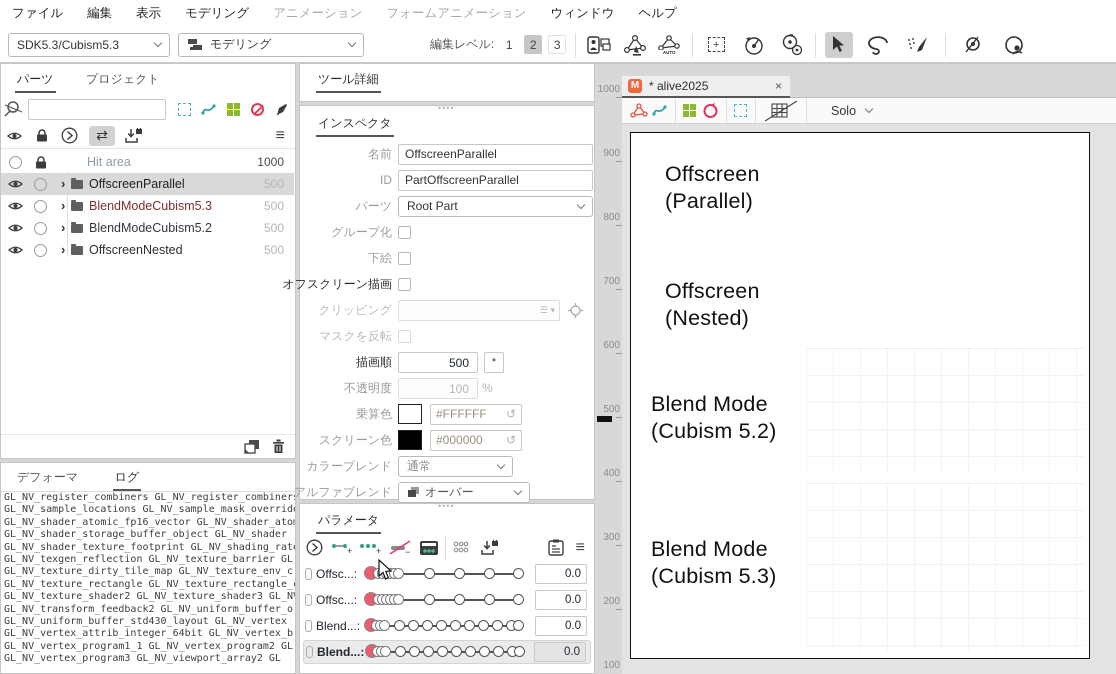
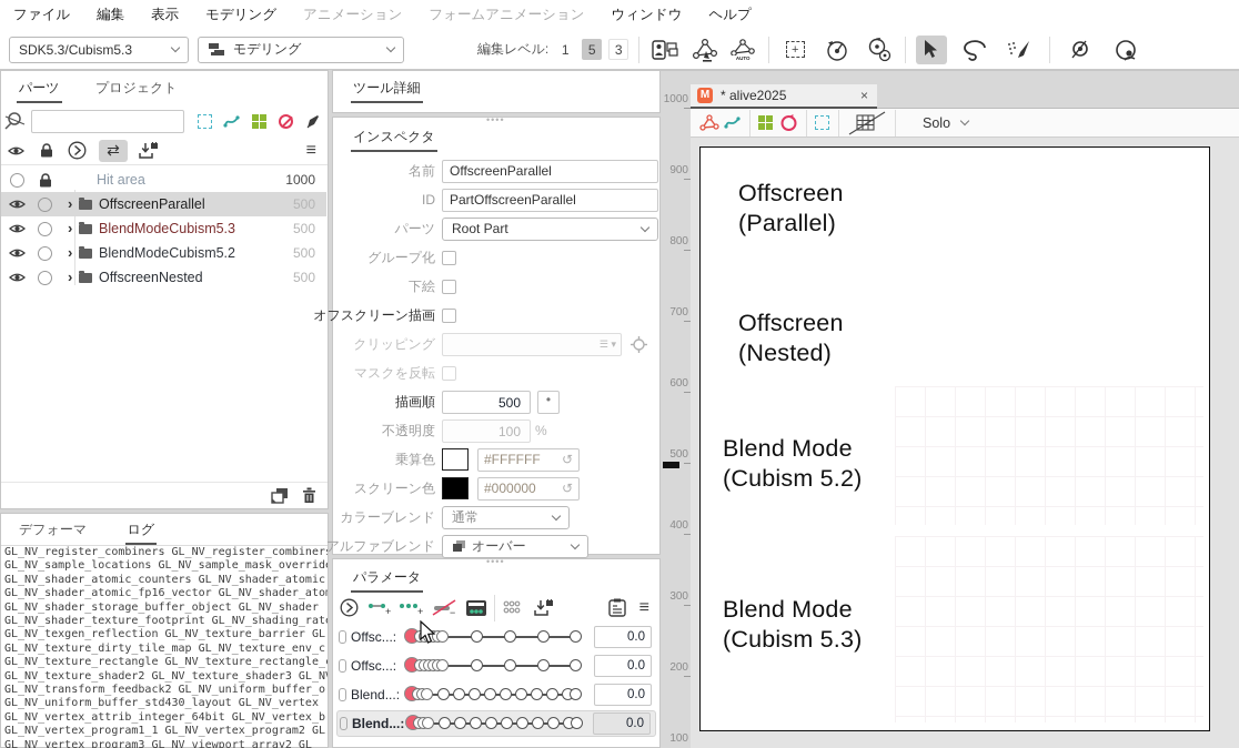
  ファイル
  編集
  表示
  モデリング
  アニメーション
  フォームアニメーション
  ウィンドウ
  ヘルプ
  SDK5.3/Cubism5.3
  モデリング
  編集レベル:
  1
- 2
+ 5
  3
  +
  パーツ プロジェクト
  ⇄
  ≡
  Hit area
  1000
  ›
  OffscreenParallel
  500
  ›
  BlendModeCubism5.3
  500
  ›
  BlendModeCubism5.2
  500
  ›
  OffscreenNested
  500
  デフォーマ ログ
  GL_NV_register_combiners GL_NV_register_combiner
  GL_NV_sample_locations GL_NV_sample_mask_overrid
+ GL_NV_shader_atomic_counters GL_NV_shader_atomic
  GL_NV_shader_atomic_fp16_vector GL_NV_shader_ato
  GL_NV_shader_storage_buffer_object GL_NV_shader
  GL_NV_shader_texture_footprint GL_NV_shading_rat
  GL_NV_texgen_reflection GL_NV_texture_barrier GL
  GL_NV_texture_dirty_tile_map GL_NV_texture_env_c
  GL_NV_texture_rectangle GL_NV_texture_rectangle_
  GL_NV_texture_shader2 GL_NV_texture_shader3 GL_N
  GL_NV_transform_feedback2 GL_NV_uniform_buffer_o
  GL_NV_uniform_buffer_std430_layout GL_NV_vertex
  GL_NV_vertex_attrib_integer_64bit GL_NV_vertex_b
  GL_NV_vertex_program1_1 GL_NV_vertex_program2 GL
  GL_NV_vertex_program3 GL_NV_viewport_array2 GL
  ツール詳細
  ••••
  インスペクタ
  名前
  OffscreenParallel
  ID
  PartOffscreenParallel
  パーツ
  Root Part
  グループ化
  下絵
  オフスクリーン描画
  クリッピング
  ☰ ▾
  マスクを反転
  描画順
  500
  •
  不透明度
  100
  %
  乗算色
  #FFFFFF
  ↺
  スクリーン色
  #000000
  ↺
  カラーブレンド
  通常
  アルファブレンド
  オーバー
  ••••
  パラメータ
  +
  +
  −
  ≡
  Offsc...:
  0.0
  Offsc...:
  0.0
  Blend...:
  0.0
  Blend...:
  0.0
  1000
  900
  800
  700
  600
  500
  400
  300
  200
  100
  M
  * alive2025
  ×
  Solo
  Offscreen
  (Parallel)
  Offscreen
  (Nested)
  Blend Mode
  (Cubism 5.2)
  Blend Mode
  (Cubism 5.3)
